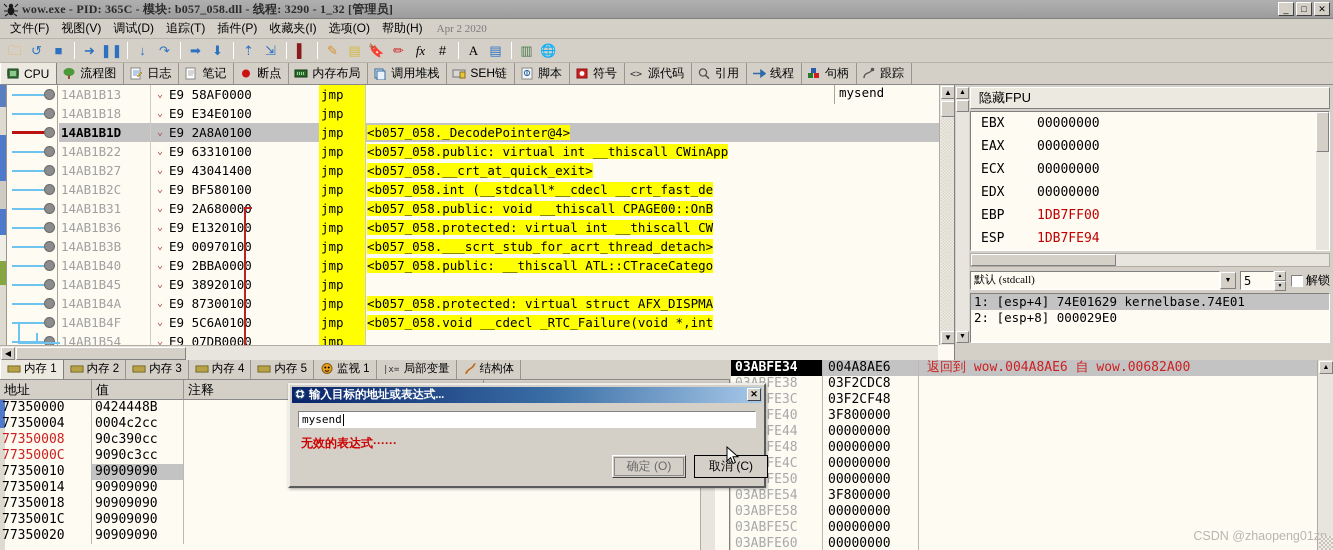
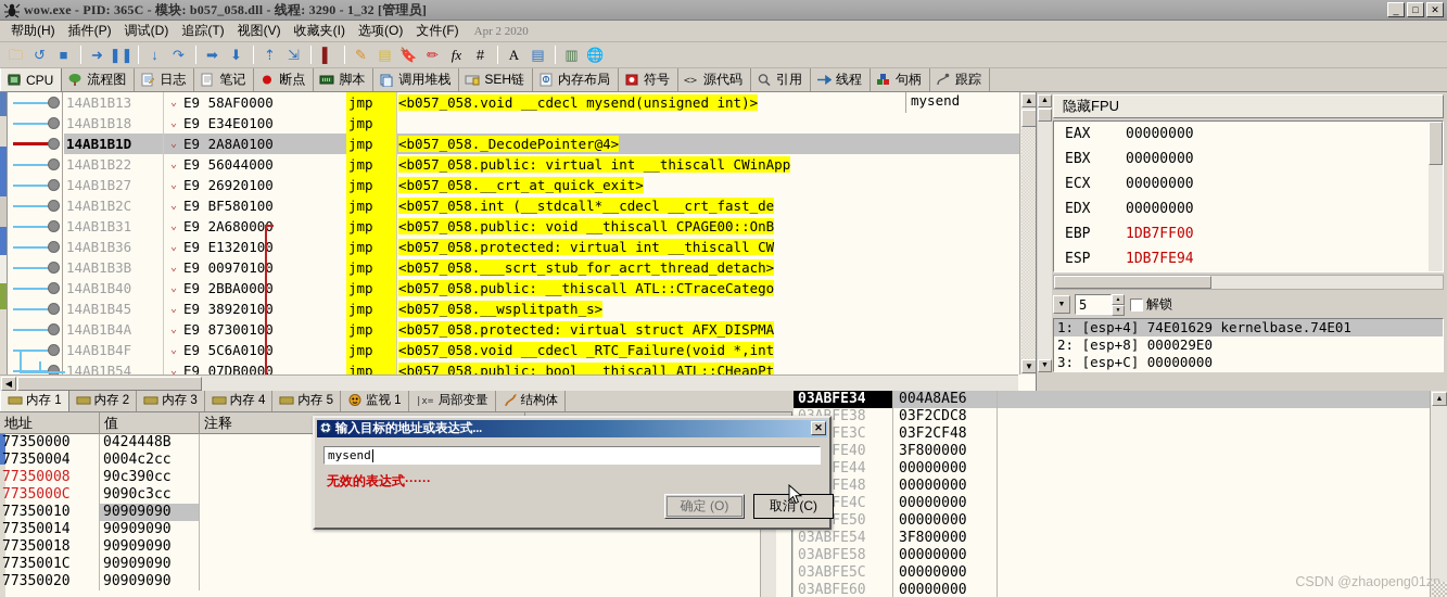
  wow.exe - PID: 365C - 模块: b057_058.dll - 线程: 3290 - 1_32 [管理员]
  _
  □
  ✕
- 文件(F)
+ 帮助(H)
- 视图(V)
+ 插件(P)
  调试(D)
  追踪(T)
- 插件(P)
+ 视图(V)
  收藏夹(I)
  选项(O)
- 帮助(H)
+ 文件(F)
  Apr 2 2020
  🗀
  ↺
  ■
  ➜
  ❚❚
  ↓
  ↷
  ➡
  ⬇
  ⇡
  ⇲
  ▌
  ✎
  ▤
  🔖
  ✏
  fx
  #
  A
  ▤
  ▥
  🌐
  CPU
  流程图
  日志
  笔记
  断点
- 内存布局
+ 脚本
  调用堆栈
  SEH链
- 脚本
+ 内存布局
  符号
  <>
  源代码
  引用
  线程
  句柄
  跟踪
  14AB1B13
  ⌄
  E9 58AF0000
  jmp
+ <b057_058.void __cdecl mysend(unsigned int)>
  14AB1B18
  ⌄
  E9 E34E0100
  jmp
  14AB1B1D
  ⌄
  E9 2A8A0100
  jmp
  <b057_058._DecodePointer@4>
  14AB1B22
  ⌄
- E9 63310100
+ E9 56044000
  jmp
  <b057_058.public: virtual int __thiscall CWinApp
  14AB1B27
  ⌄
- E9 43041400
+ E9 26920100
  jmp
  <b057_058.__crt_at_quick_exit>
  14AB1B2C
  ⌄
  E9 BF580100
  jmp
  <b057_058.int (__stdcall*__cdecl __crt_fast_de
  14AB1B31
  ⌄
  E9 2A68000
  jmp
  <b057_058.public: void __thiscall CPAGE00::OnB
  14AB1B36
  ⌄
  E9 E1320100
  jmp
  <b057_058.protected: virtual int __thiscall CW
  14AB1B3B
  ⌄
  E9 00970100
  jmp
  <b057_058.___scrt_stub_for_acrt_thread_detach>
  14AB1B40
  ⌄
  E9 2BBA0000
  jmp
  <b057_058.public: __thiscall ATL::CTraceCatego
  14AB1B45
  ⌄
  E9 38920100
  jmp
+ <b057_058.__wsplitpath_s>
  14AB1B4A
  ⌄
  E9 87300100
  jmp
  <b057_058.protected: virtual struct AFX_DISPMA
  14AB1B4F
  ⌄
  E9 5C6A0100
  jmp
  <b057_058.void __cdecl _RTC_Failure(void *,int
  14AB1B54
  ⌄
  E9 07DB0000
  jmp
+ <b057_058.public: bool __thiscall ATL::CHeapPt
  mysend
  ▲
  ▼
  ◀
  隐藏FPU
- EBX
+ EAX
  00000000
- EAX
+ EBX
  00000000
  ECX
  00000000
  EDX
  00000000
  EBP
  1DB7FF00
  ESP
  1DB7FE94
- 默认 (stdcall)
  5
  解锁
  1: [esp+4] 74E01629 kernelbase.74E01
  2: [esp+8] 000029E0
+ 3: [esp+C] 00000000
  内存 1
  内存 2
  内存 3
  内存 4
  内存 5
  监视 1
  |x=
  局部变量
  结构体
  地址
  值
  注释
  77350000
  0424448B
  77350004
  0004c2cc
  77350008
  90c390cc
  7735000C
  9090c3cc
  77350010
  90909090
  77350014
  90909090
  77350018
  90909090
  7735001C
  90909090
  77350020
  90909090
  03ABFE34
  004A8AE6
- 返回到 wow.004A8AE6 自 wow.00682A00
  03F2CDC8
  03F2CF48
  3F800000
  00000000
  00000000
  00000000
  00000000
  03ABFE54
  3F800000
  03ABFE58
  00000000
  03ABFE5C
  00000000
  03ABFE60
  00000000
  输入目标的地址或表达式...
  ✕
  mysend
  无效的表达式······
  确定 (O)
  取消 (C)
  CSDN @zhaopeng01z
